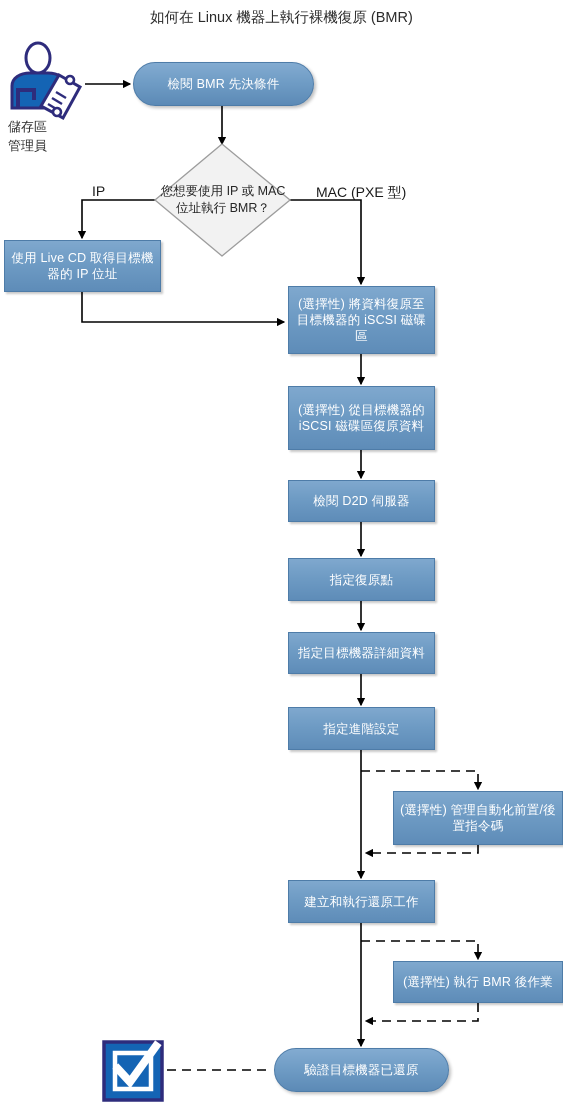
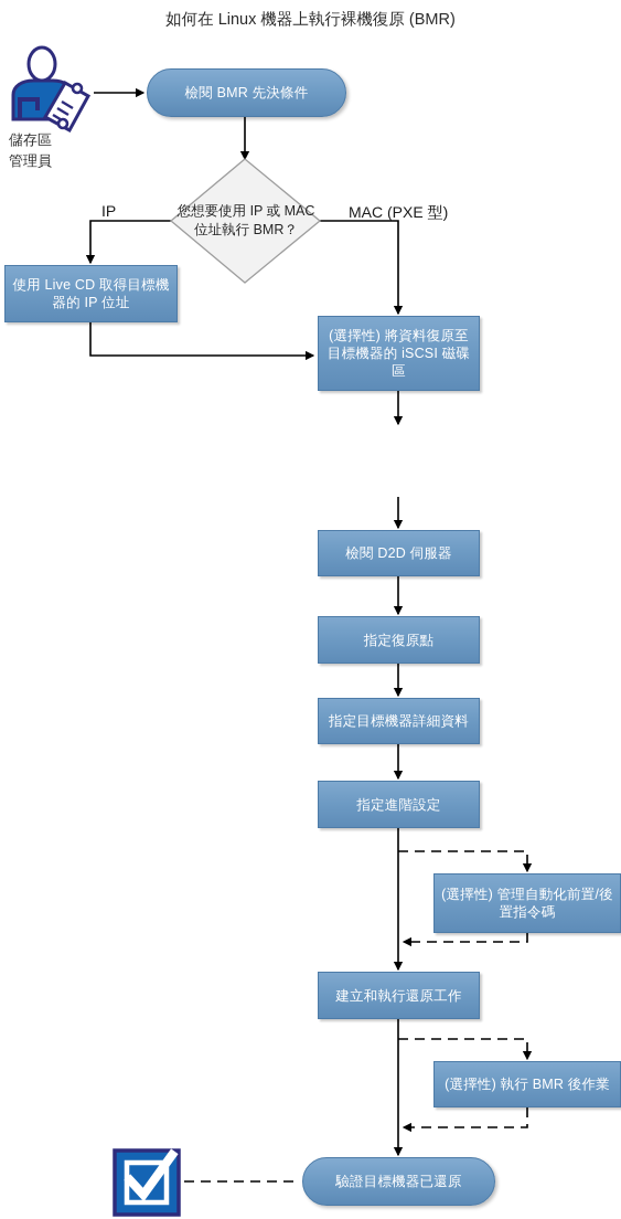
  如何在 Linux 機器上執行裸機復原 (BMR)
  儲存區
  管理員
  檢閱 BMR 先決條件
  您想要使用 IP 或 MAC 位址執行 BMR？
  IP
  MAC (PXE 型)
  使用 Live CD 取得目標機器的 IP 位址
  (選擇性) 將資料復原至目標機器的 iSCSI 磁碟區
- (選擇性) 從目標機器的 iSCSI 磁碟區復原資料
  檢閱 D2D 伺服器
  指定復原點
  指定目標機器詳細資料
  指定進階設定
  (選擇性) 管理自動化前置/後置指令碼
  建立和執行還原工作
  (選擇性) 執行 BMR 後作業
  驗證目標機器已還原
